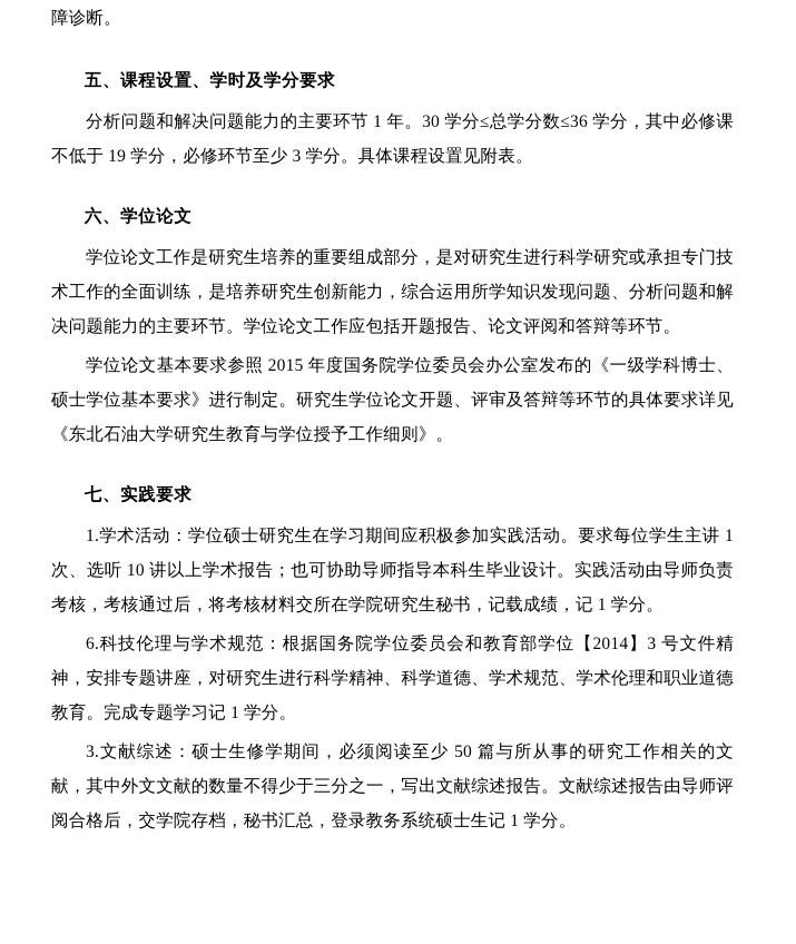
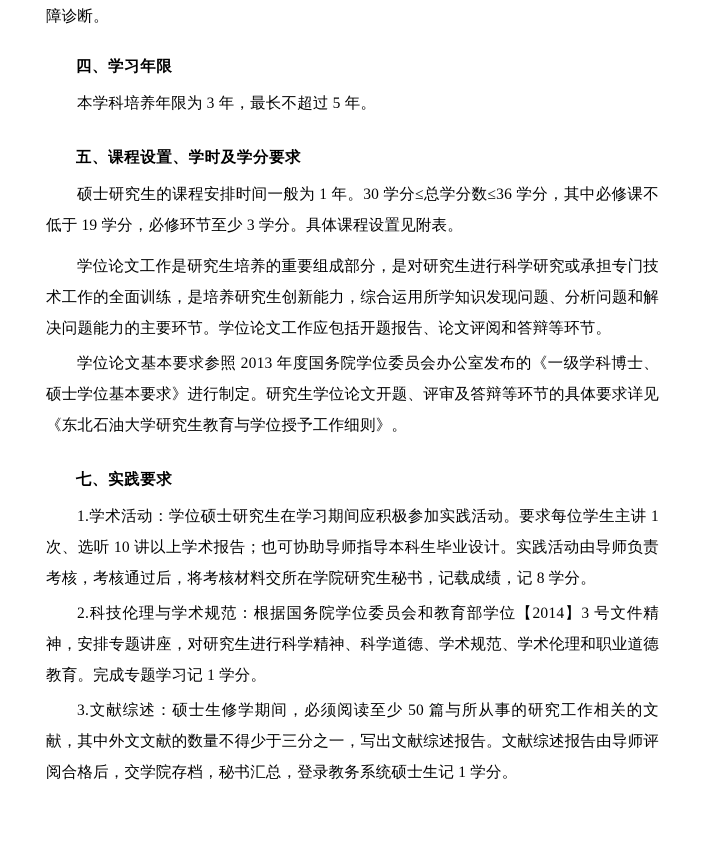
  障诊断。
+ 四、学习年限
+ 本学科培养年限为 3 年，最长不超过 5 年。
  五、课程设置、学时及学分要求
- 分析问题和解决问题能力的主要环节 1 年。30 学分≤总学分数≤36 学分，其中必修课不低于 19 学分，必修环节至少 3 学分。具体课程设置见附表。
+ 硕士研究生的课程安排时间一般为 1 年。30 学分≤总学分数≤36 学分，其中必修课不低于 19 学分，必修环节至少 3 学分。具体课程设置见附表。
- 六、学位论文
  学位论文工作是研究生培养的重要组成部分，是对研究生进行科学研究或承担专门技术工作的全面训练，是培养研究生创新能力，综合运用所学知识发现问题、分析问题和解决问题能力的主要环节。学位论文工作应包括开题报告、论文评阅和答辩等环节。
- 学位论文基本要求参照 2015 年度国务院学位委员会办公室发布的《一级学科博士、硕士学位基本要求》进行制定。研究生学位论文开题、评审及答辩等环节的具体要求详见《东北石油大学研究生教育与学位授予工作细则》。
+ 学位论文基本要求参照 2013 年度国务院学位委员会办公室发布的《一级学科博士、硕士学位基本要求》进行制定。研究生学位论文开题、评审及答辩等环节的具体要求详见《东北石油大学研究生教育与学位授予工作细则》。
  七、实践要求
- 1.学术活动：学位硕士研究生在学习期间应积极参加实践活动。要求每位学生主讲 1 次、选听 10 讲以上学术报告；也可协助导师指导本科生毕业设计。实践活动由导师负责考核，考核通过后，将考核材料交所在学院研究生秘书，记载成绩，记 1 学分。
+ 1.学术活动：学位硕士研究生在学习期间应积极参加实践活动。要求每位学生主讲 1 次、选听 10 讲以上学术报告；也可协助导师指导本科生毕业设计。实践活动由导师负责考核，考核通过后，将考核材料交所在学院研究生秘书，记载成绩，记 8 学分。
- 6.科技伦理与学术规范：根据国务院学位委员会和教育部学位【2014】3 号文件精神，安排专题讲座，对研究生进行科学精神、科学道德、学术规范、学术伦理和职业道德教育。完成专题学习记 1 学分。
+ 2.科技伦理与学术规范：根据国务院学位委员会和教育部学位【2014】3 号文件精神，安排专题讲座，对研究生进行科学精神、科学道德、学术规范、学术伦理和职业道德教育。完成专题学习记 1 学分。
  3.文献综述：硕士生修学期间，必须阅读至少 50 篇与所从事的研究工作相关的文献，其中外文文献的数量不得少于三分之一，写出文献综述报告。文献综述报告由导师评阅合格后，交学院存档，秘书汇总，登录教务系统硕士生记 1 学分。
